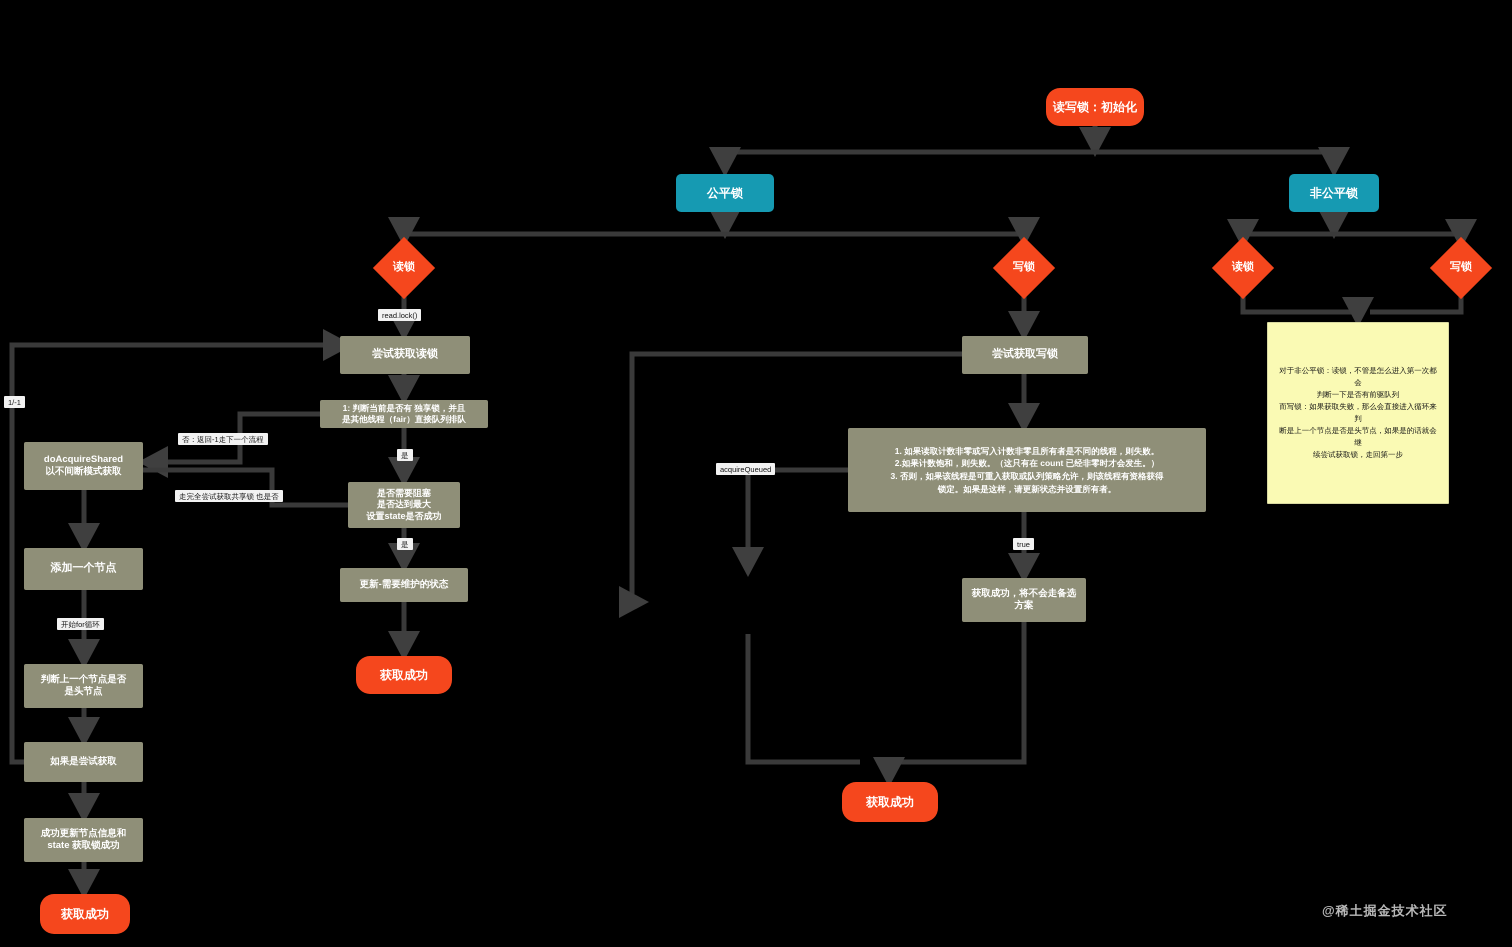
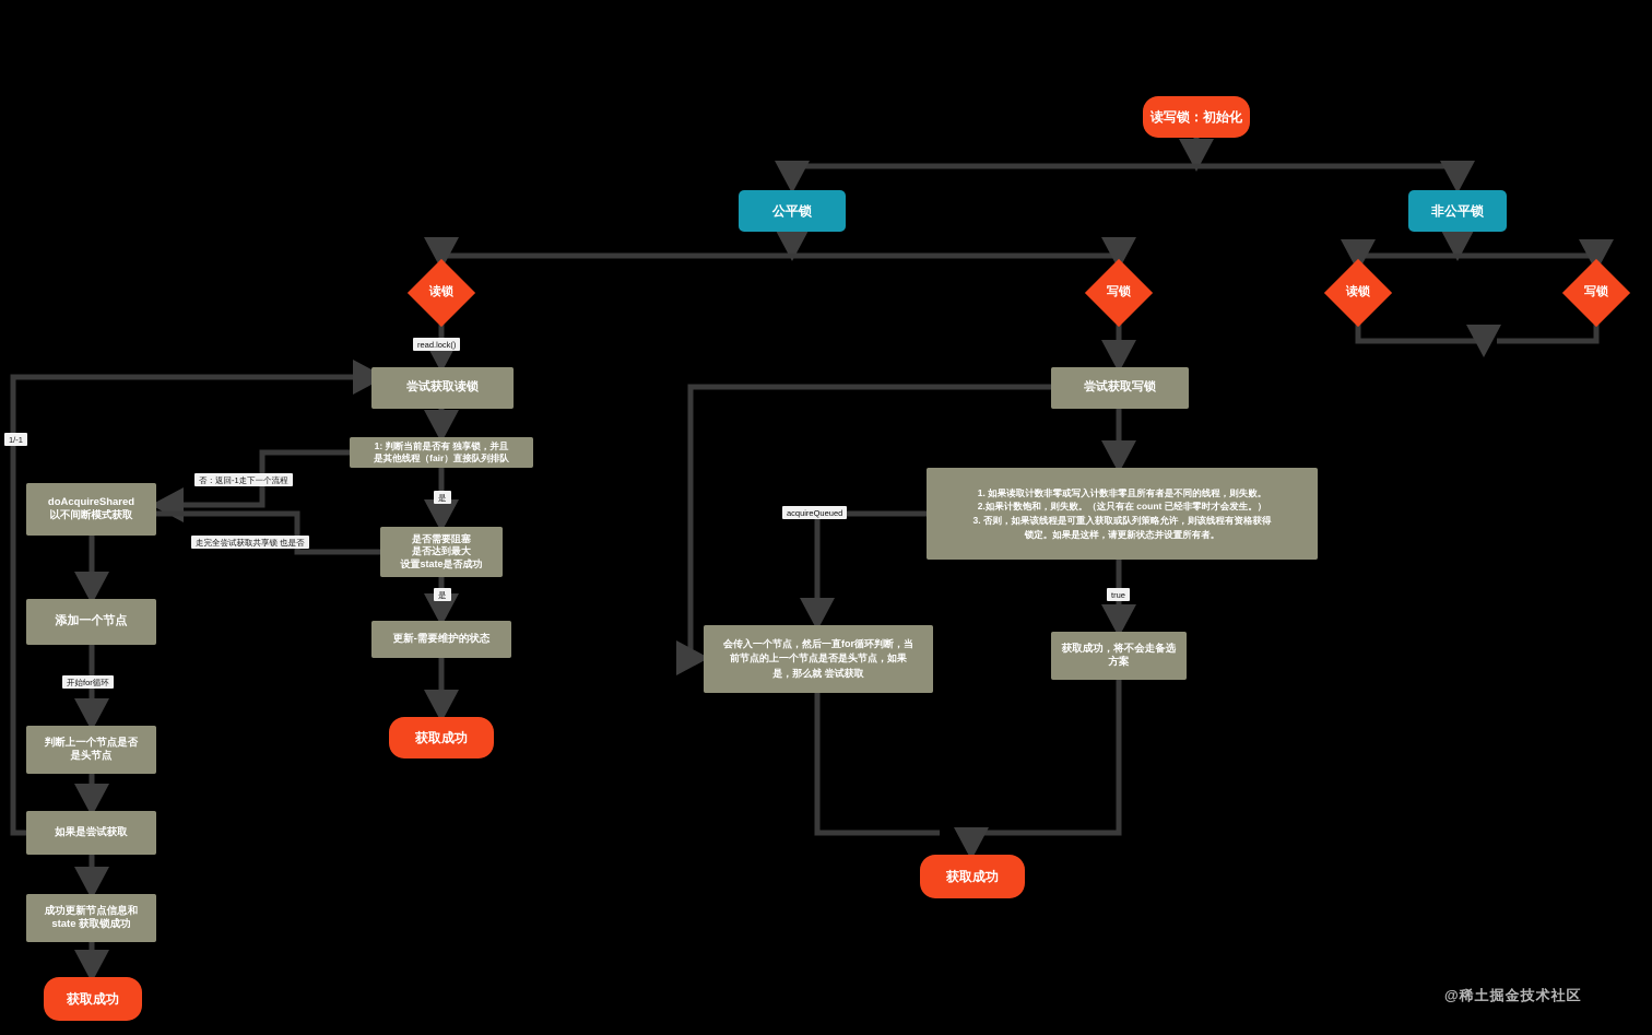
  读写锁：初始化
  公平锁
  非公平锁
  读锁
  写锁
  读锁
  写锁
  尝试获取读锁
  1: 判断当前是否有 独享锁，并且
  是其他线程（fair）直接队列排队
  是否需要阻塞
  是否达到最大
  设置state是否成功
  更新-需要维护的状态
  获取成功
  doAcquireShared
  以不间断模式获取
  添加一个节点
  判断上一个节点是否
  是头节点
  如果是尝试获取
  成功更新节点信息和
  state 获取锁成功
  获取成功
  尝试获取写锁
  1. 如果读取计数非零或写入计数非零且所有者是不同的线程，则失败。
  2.如果计数饱和，则失败。（这只有在 count 已经非零时才会发生。）
  3. 否则，如果该线程是可重入获取或队列策略允许，则该线程有资格获得
  锁定。如果是这样，请更新状态并设置所有者。
+ 会传入一个节点，然后一直for循环判断，当
+ 前节点的上一个节点是否是头节点，如果
+ 是，那么就 尝试获取
  获取成功，将不会走备选
  方案
  获取成功
- 对于非公平锁：读锁，不管是怎么进入第一次都会
- 判断一下是否有前驱队列
- 而写锁：如果获取失败，那么会直接进入循环来判
- 断是上一个节点是否是头节点，如果是的话就会继
- 续尝试获取锁，走回第一步
  read.lock()
  1/-1
  否：返回-1走下一个流程
  走完全尝试获取共享锁 也是否
  是
  是
  开始for循环
  acquireQueued
  true
  @稀土掘金技术社区
